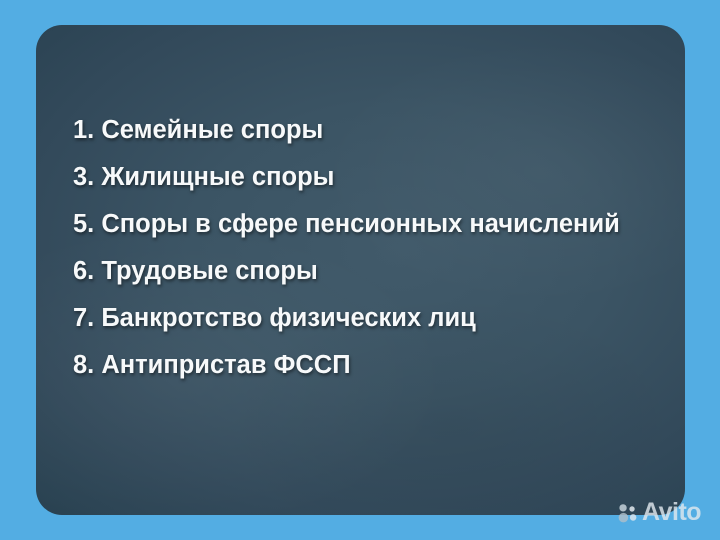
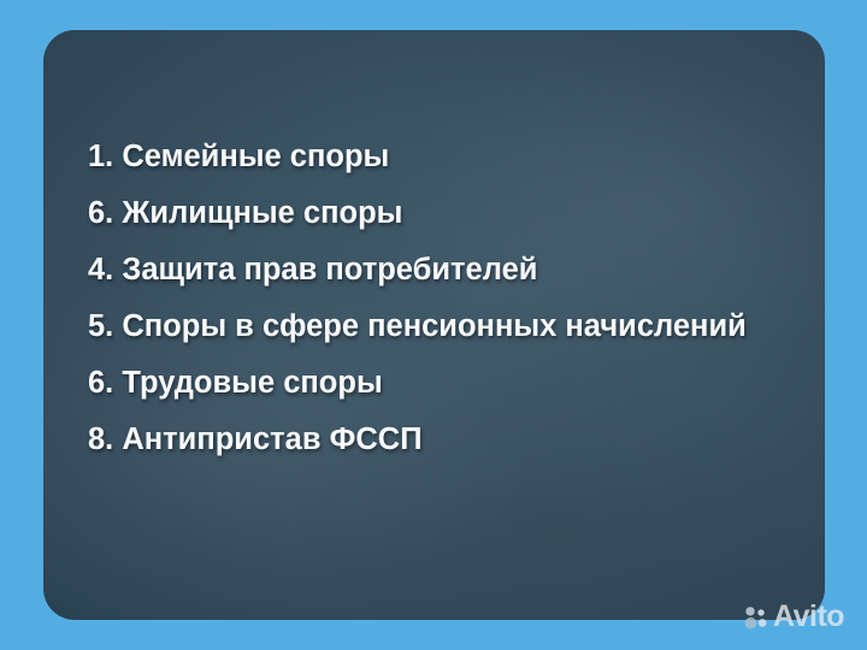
  1. Семейные споры
- 3. Жилищные споры
+ 6. Жилищные споры
+ 4. Защита прав потребителей
  5. Споры в сфере пенсионных начислений
  6. Трудовые споры
- 7. Банкротство физических лиц
  8. Антипристав ФССП
  Avito
